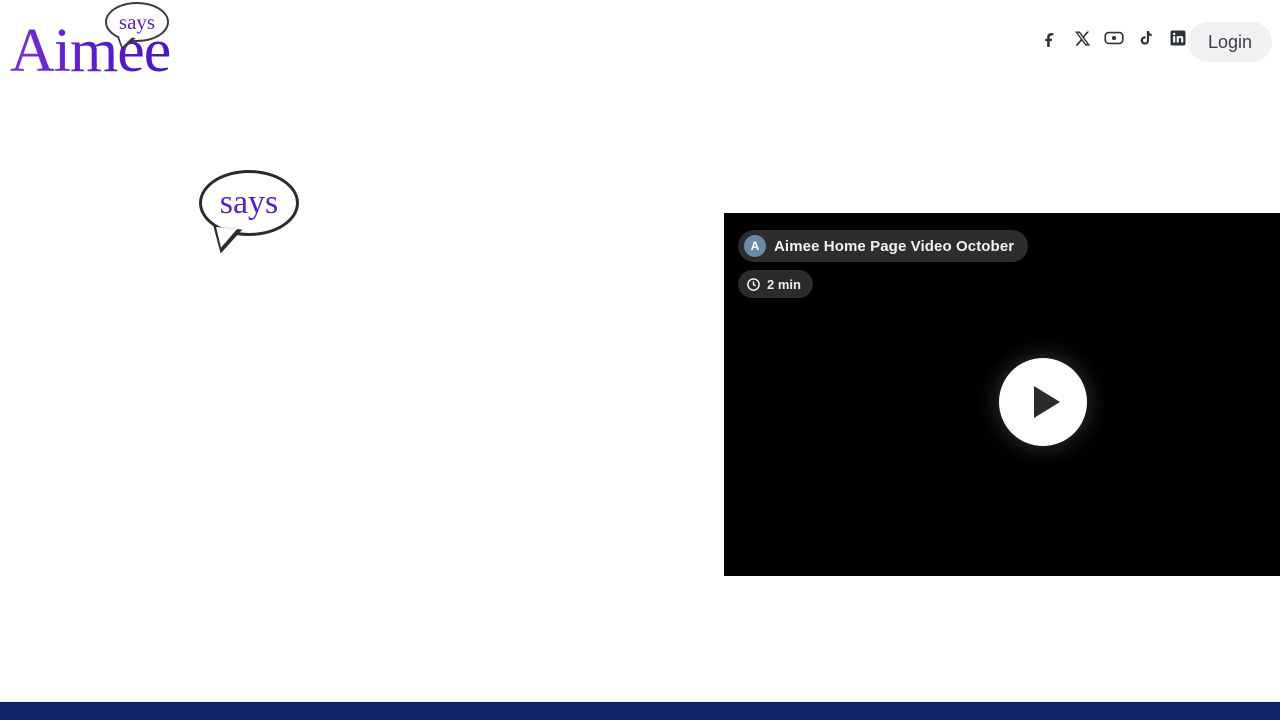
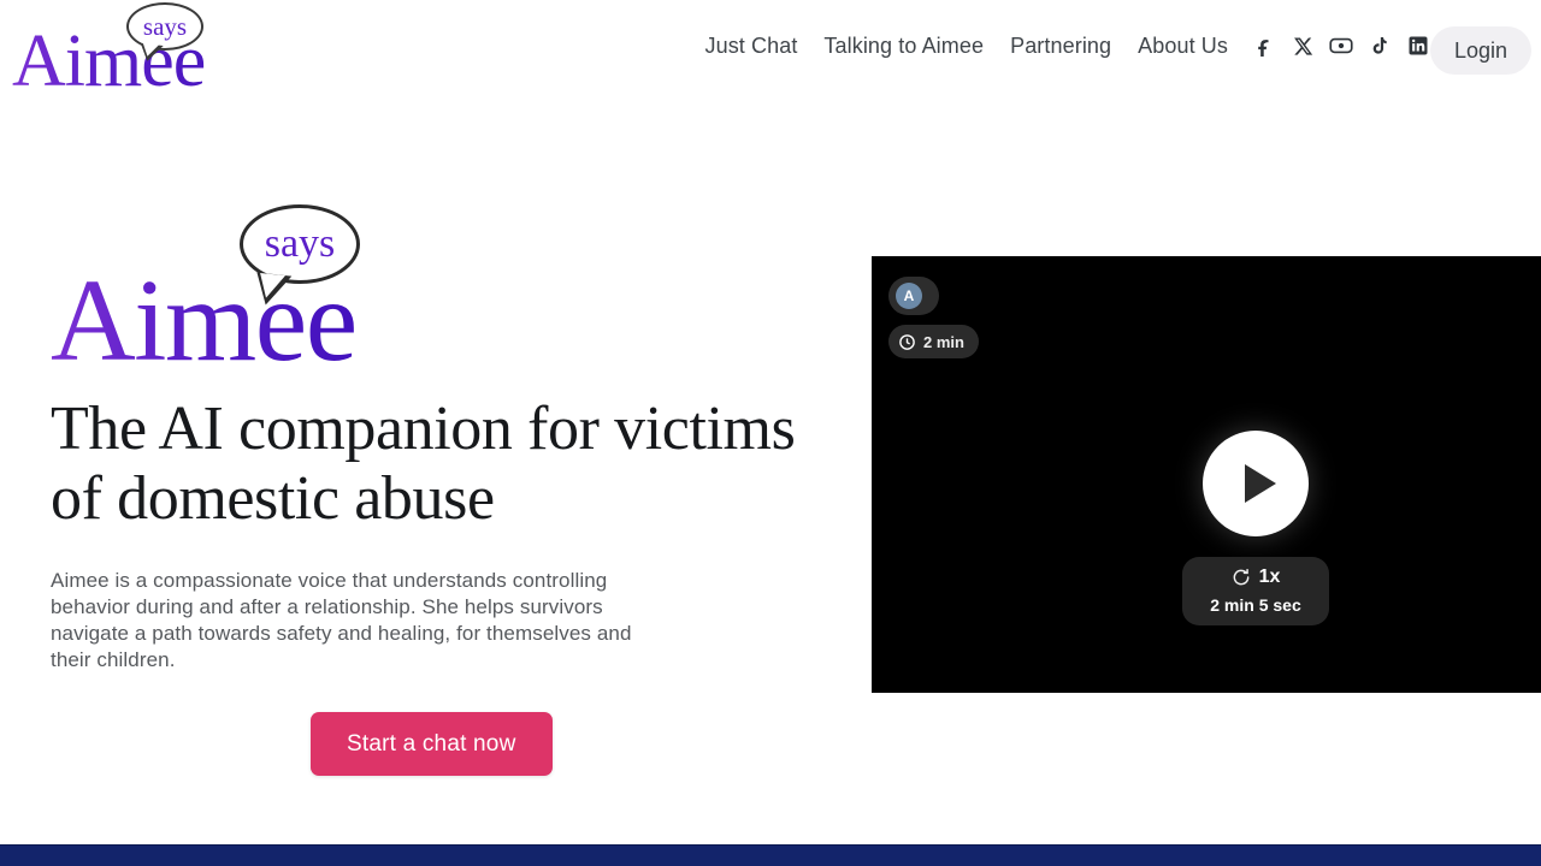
  Aime
  says
+ Just Chat
+ Talking to Aimee
+ Partnering
+ About Us
  Login
+ Aimee
  says
+ The AI companion for victims of domestic abuse
+ Aimee is a compassionate voice that understands controlling behavior during and after a relationship. She helps survivors navigate a path towards safety and healing, for themselves and their children.
+ Start a chat now
  A
- Aimee Home Page Video October
  2 min
+ 1x
+ 2 min 5 sec
